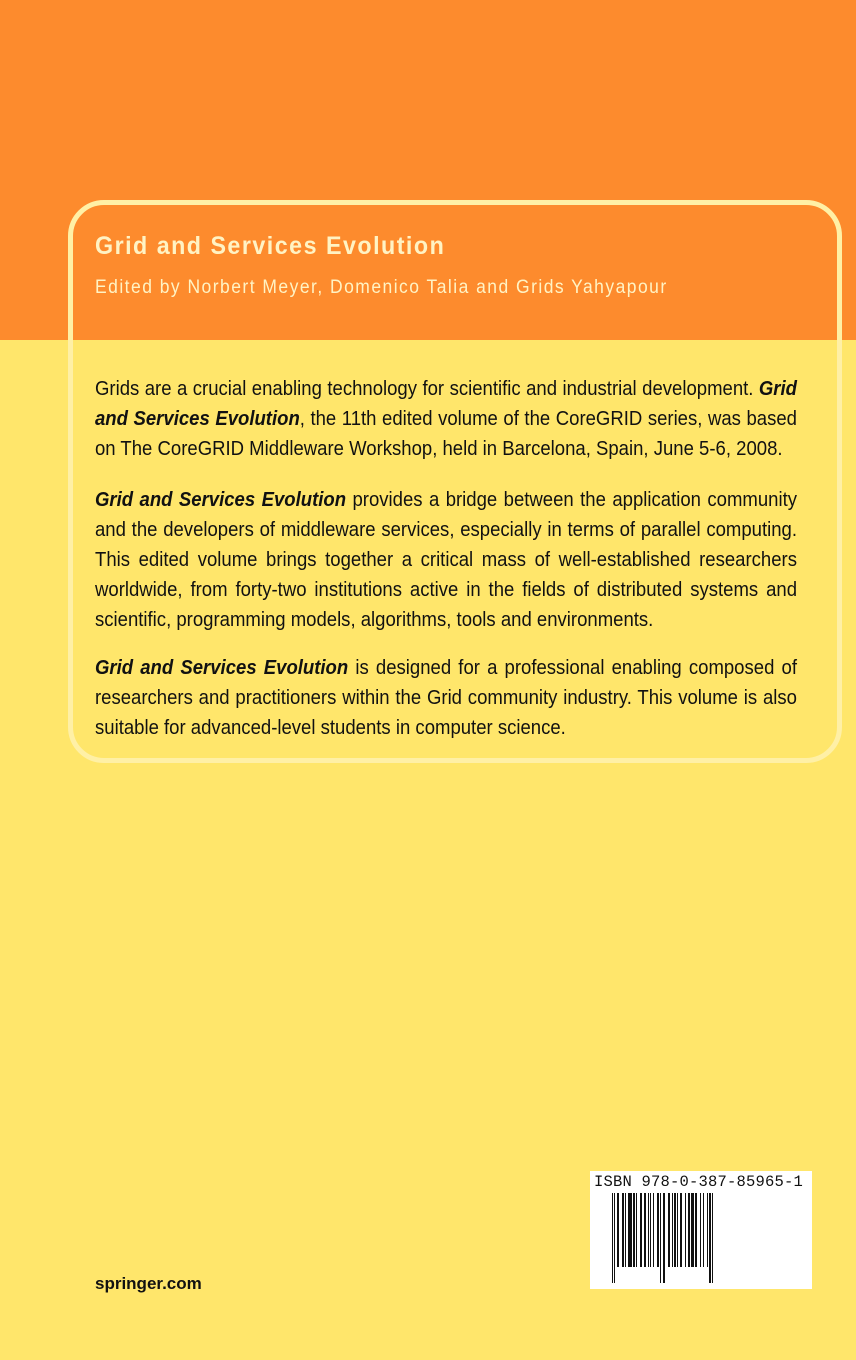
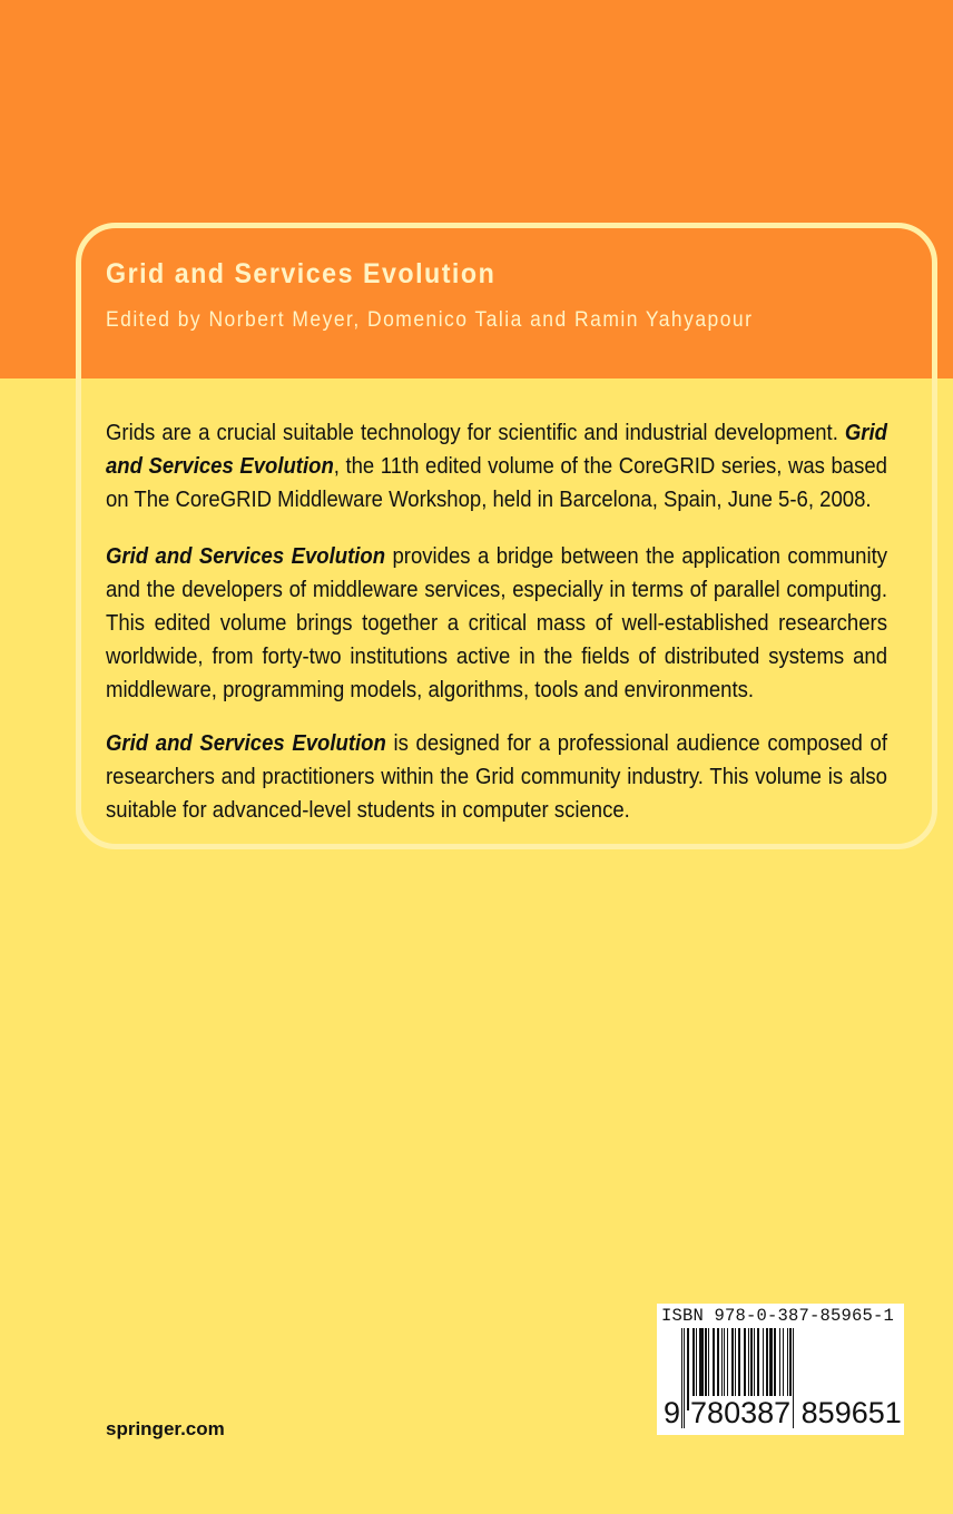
  Grid and Services Evolution
- Edited by Norbert Meyer, Domenico Talia and Grids Yahyapour
+ Edited by Norbert Meyer, Domenico Talia and Ramin Yahyapour
- Grids are a crucial enabling technology for scientific and industrial development. Grid and Services Evolution, the 11th edited volume of the CoreGRID series, was based on The CoreGRID Middleware Workshop, held in Barcelona, Spain, June 5-6, 2008.
+ Grids are a crucial suitable technology for scientific and industrial development. Grid and Services Evolution, the 11th edited volume of the CoreGRID series, was based on The CoreGRID Middleware Workshop, held in Barcelona, Spain, June 5-6, 2008.
- Grid and Services Evolution provides a bridge between the application community and the developers of middleware services, especially in terms of parallel computing. This edited volume brings together a critical mass of well-established researchers worldwide, from forty-two institutions active in the fields of distributed systems and scientific, programming models, algorithms, tools and environments.
+ Grid and Services Evolution provides a bridge between the application community and the developers of middleware services, especially in terms of parallel computing. This edited volume brings together a critical mass of well-established researchers worldwide, from forty-two institutions active in the fields of distributed systems and middleware, programming models, algorithms, tools and environments.
- Grid and Services Evolution is designed for a professional enabling composed of researchers and practitioners within the Grid community industry. This volume is also suitable for advanced-level students in computer science.
+ Grid and Services Evolution is designed for a professional audience composed of researchers and practitioners within the Grid community industry. This volume is also suitable for advanced-level students in computer science.
  springer.com
  ISBN 978-0-387-85965-1
+ 9 780387 859651
